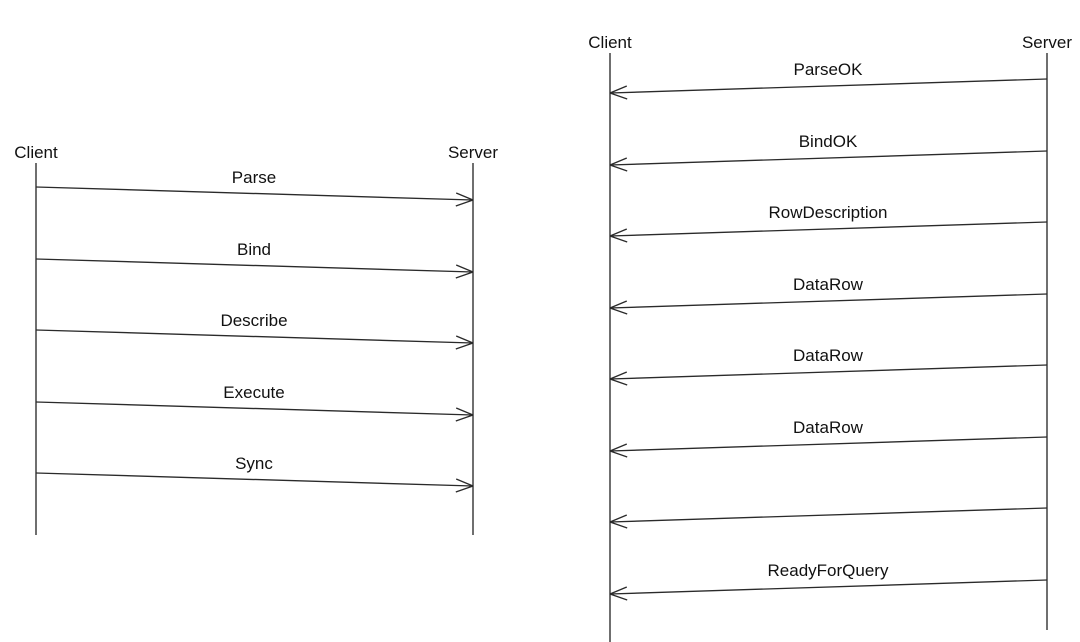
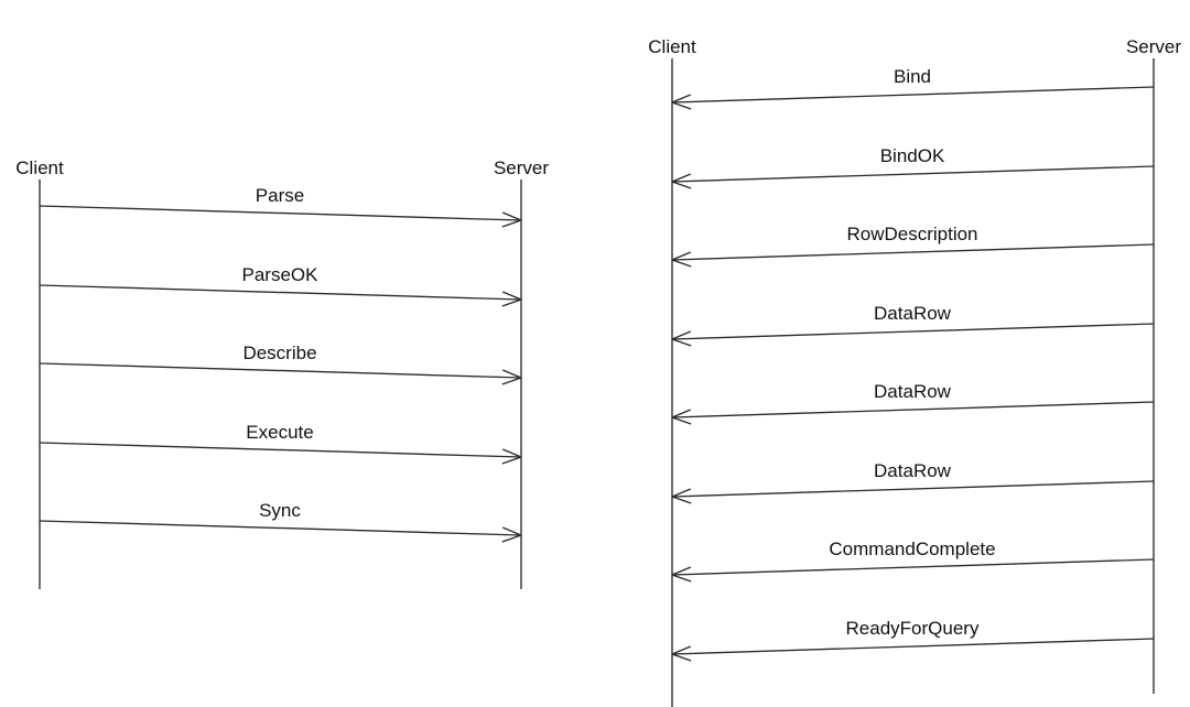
  Client
  Server
  Parse
- Bind
+ ParseOK
  Describe
  Execute
  Sync
  Client
  Server
- ParseOK
+ Bind
  BindOK
  RowDescription
  DataRow
  DataRow
  DataRow
+ CommandComplete
  ReadyForQuery
